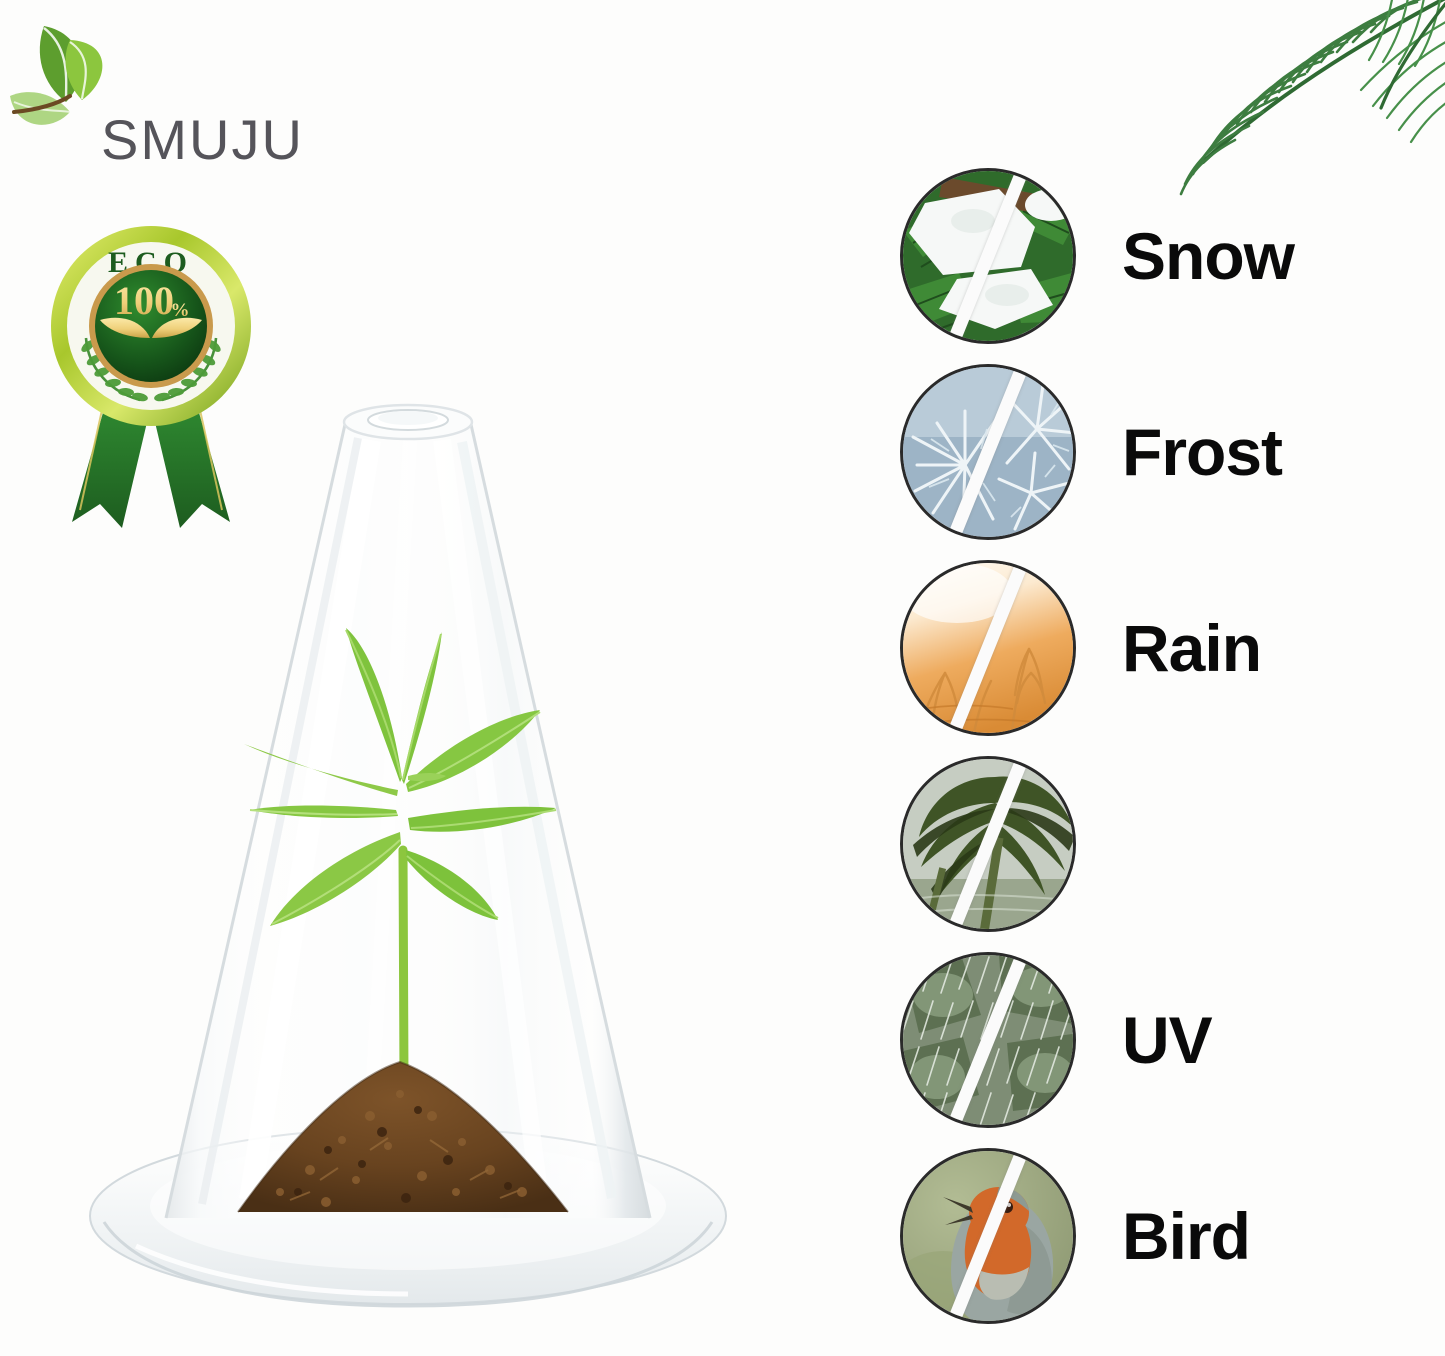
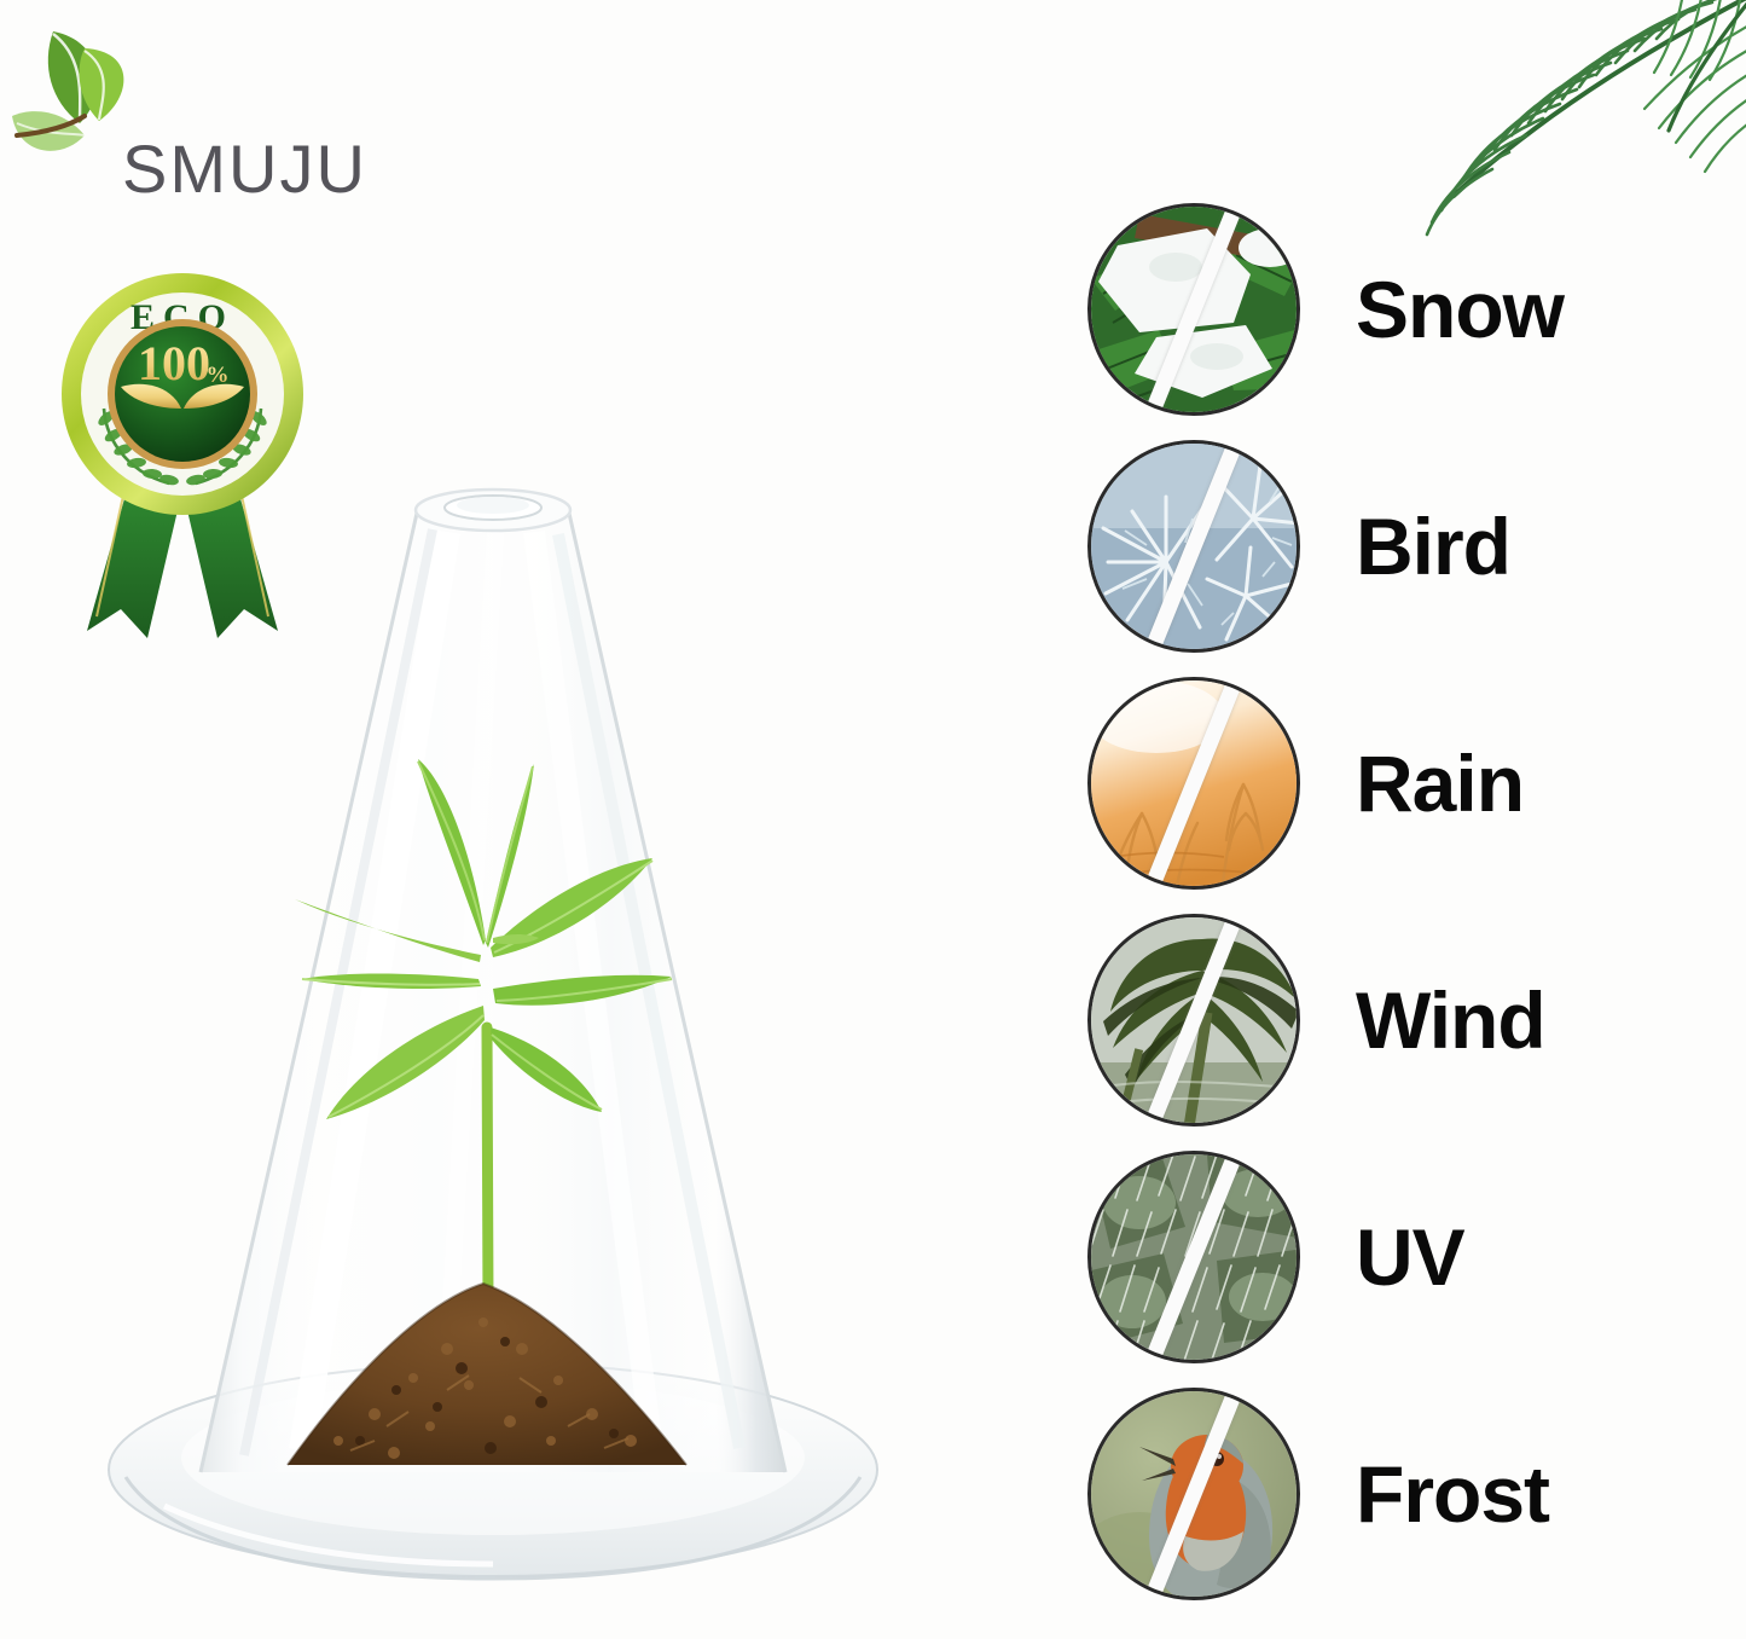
  SMUJU
  ECO
  100
  %
  Snow
- Frost
+ Bird
  Rain
+ Wind
  UV
- Bird
+ Frost
